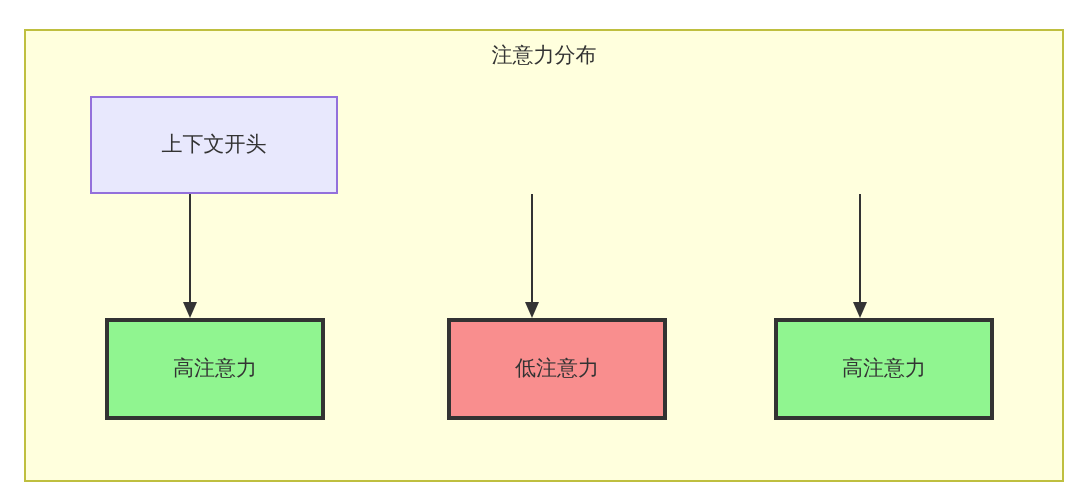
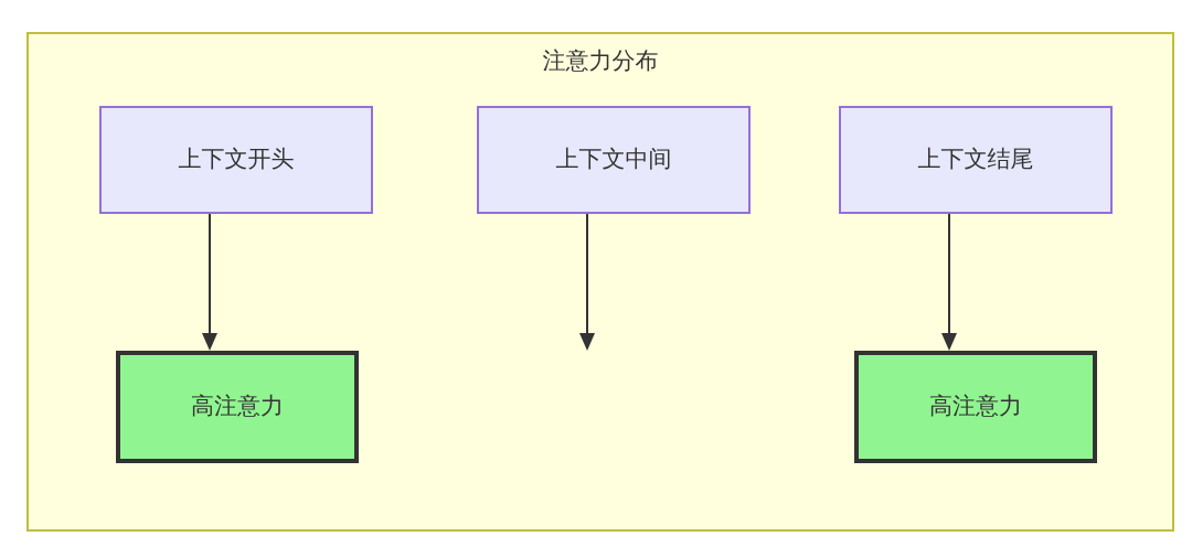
  注意力分布
  上下文开头
+ 上下文中间
+ 上下文结尾
  高注意力
- 低注意力
  高注意力
